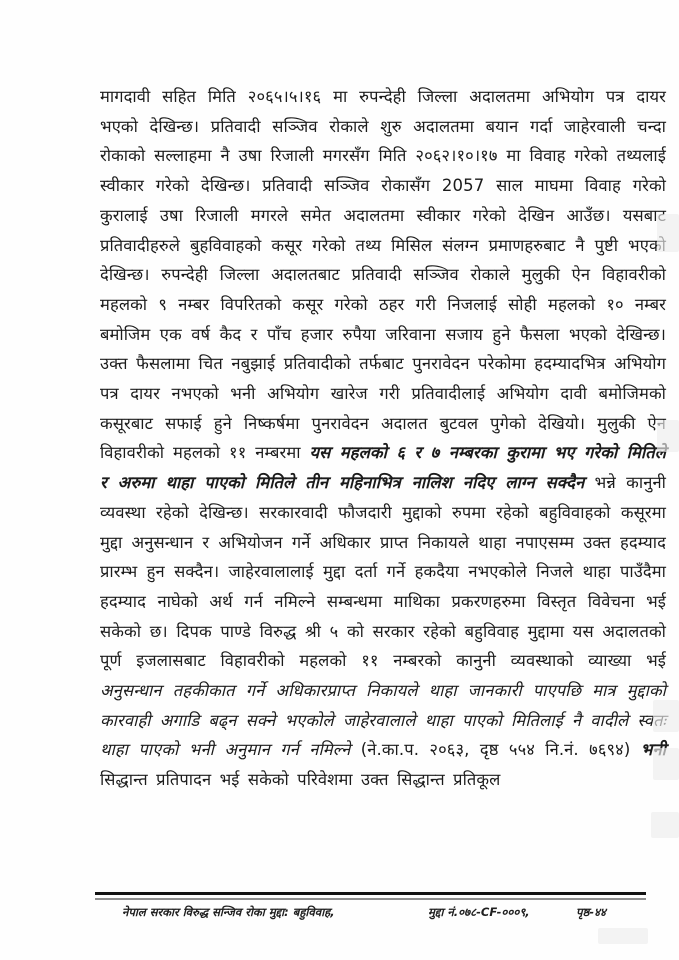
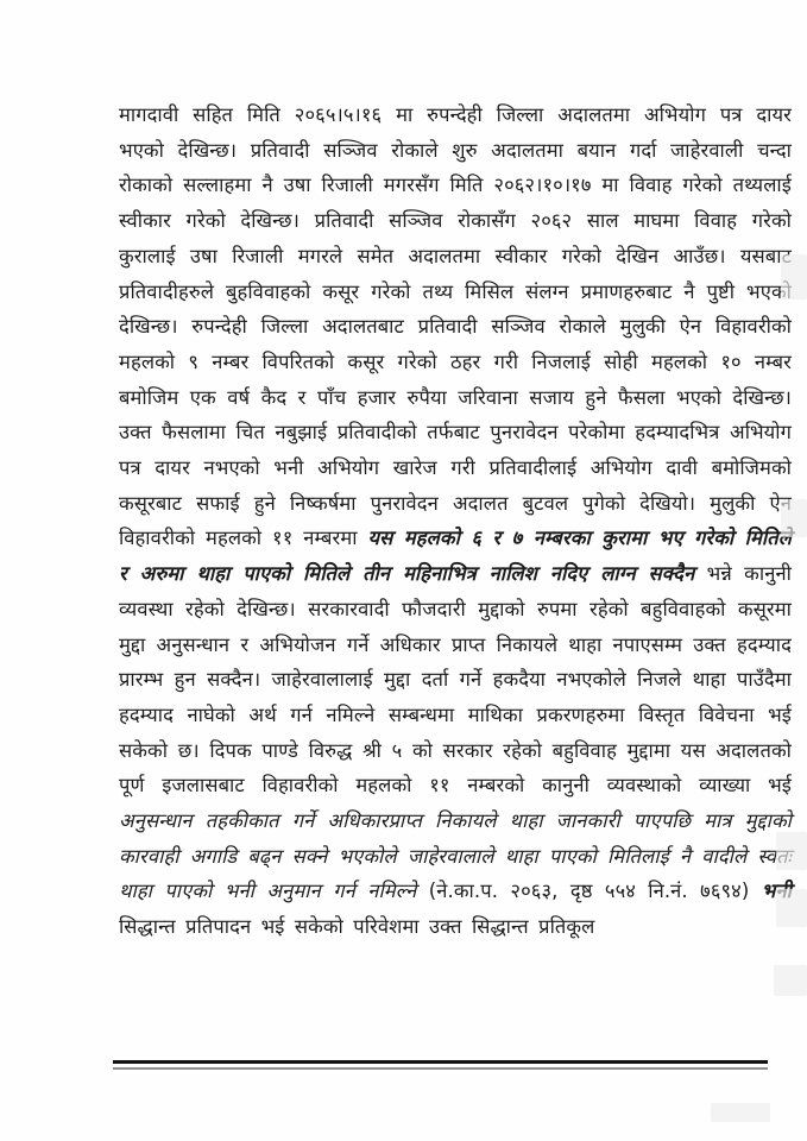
- मागदावी सहित मिति २०६५।५।१६ मा रुपन्देही जिल्ला अदालतमा अभियोग पत्र दायर भएको देखिन्छ। प्रतिवादी सञ्जिव रोकाले शुरु अदालतमा बयान गर्दा जाहेरवाली चन्दा रोकाको सल्लाहमा नै उषा रिजाली मगरसँग मिति २०६२।१०।१७ मा विवाह गरेको तथ्यलाई स्वीकार गरेको देखिन्छ। प्रतिवादी सञ्जिव रोकासँग 2057 साल माघमा विवाह गरेको कुरालाई उषा रिजाली मगरले समेत अदालतमा स्वीकार गरेको देखिन आउँछ। यसबाट प्रतिवादीहरुले बुहविवाहको कसूर गरेको तथ्य मिसिल संलग्न प्रमाणहरुबाट नै पुष्टी भएको देखिन्छ। रुपन्देही जिल्ला अदालतबाट प्रतिवादी सञ्जिव रोकाले मुलुकी ऐन विहावरीको महलको ९ नम्बर विपरितको कसूर गरेको ठहर गरी निजलाई सोही महलको १० नम्बर बमोजिम एक वर्ष कैद र पाँच हजार रुपैया जरिवाना सजाय हुने फैसला भएको देखिन्छ। उक्त फैसलामा चित नबुझाई प्रतिवादीको तर्फबाट पुनरावेदन परेकोमा हदम्यादभित्र अभियोग पत्र दायर नभएको भनी अभियोग खारेज गरी प्रतिवादीलाई अभियोग दावी बमोजिमको कसूरबाट सफाई हुने निष्कर्षमा पुनरावेदन अदालत बुटवल पुगेको देखियो। मुलुकी ऐन विहावरीको महलको ११ नम्बरमा यस महलको ६ र ७ नम्बरका कुरामा भए गरेको मितिले र अरुमा थाहा पाएको मितिले तीन महिनाभित्र नालिश नदिए लाग्न सक्दैन भन्ने कानुनी व्यवस्था रहेको देखिन्छ। सरकारवादी फौजदारी मुद्दाको रुपमा रहेको बहुविवाहको कसूरमा मुद्दा अनुसन्धान र अभियोजन गर्ने अधिकार प्राप्त निकायले थाहा नपाएसम्म उक्त हदम्याद प्रारम्भ हुन सक्दैन। जाहेरवालालाई मुद्दा दर्ता गर्ने हकदैया नभएकोले निजले थाहा पाउँदैमा हदम्याद नाघेको अर्थ गर्न नमिल्ने सम्बन्धमा माथिका प्रकरणहरुमा विस्तृत विवेचना भई सकेको छ। दिपक पाण्डे विरुद्ध श्री ५ को सरकार रहेको बहुविवाह मुद्दामा यस अदालतको पूर्ण इजलासबाट विहावरीको महलको ११ नम्बरको कानुनी व्यवस्थाको व्याख्या भई अनुसन्धान तहकीकात गर्ने अधिकारप्राप्त निकायले थाहा जानकारी पाएपछि मात्र मुद्दाको कारवाही अगाडि बढ्न सक्ने भएकोले जाहेरवालाले थाहा पाएको मितिलाई नै वादीले स्वतः थाहा पाएको भनी अनुमान गर्न नमिल्ने (ने.का.प. २०६३, दृष्ठ ५५४ नि.नं. ७६९४) भनी सिद्धान्त प्रतिपादन भई सकेको परिवेशमा उक्त सिद्धान्त प्रतिकूल
+ मागदावी सहित मिति २०६५।५।१६ मा रुपन्देही जिल्ला अदालतमा अभियोग पत्र दायर भएको देखिन्छ। प्रतिवादी सञ्जिव रोकाले शुरु अदालतमा बयान गर्दा जाहेरवाली चन्दा रोकाको सल्लाहमा नै उषा रिजाली मगरसँग मिति २०६२।१०।१७ मा विवाह गरेको तथ्यलाई स्वीकार गरेको देखिन्छ। प्रतिवादी सञ्जिव रोकासँग २०६२ साल माघमा विवाह गरेको कुरालाई उषा रिजाली मगरले समेत अदालतमा स्वीकार गरेको देखिन आउँछ। यसबाट प्रतिवादीहरुले बुहविवाहको कसूर गरेको तथ्य मिसिल संलग्न प्रमाणहरुबाट नै पुष्टी भएको देखिन्छ। रुपन्देही जिल्ला अदालतबाट प्रतिवादी सञ्जिव रोकाले मुलुकी ऐन विहावरीको महलको ९ नम्बर विपरितको कसूर गरेको ठहर गरी निजलाई सोही महलको १० नम्बर बमोजिम एक वर्ष कैद र पाँच हजार रुपैया जरिवाना सजाय हुने फैसला भएको देखिन्छ। उक्त फैसलामा चित नबुझाई प्रतिवादीको तर्फबाट पुनरावेदन परेकोमा हदम्यादभित्र अभियोग पत्र दायर नभएको भनी अभियोग खारेज गरी प्रतिवादीलाई अभियोग दावी बमोजिमको कसूरबाट सफाई हुने निष्कर्षमा पुनरावेदन अदालत बुटवल पुगेको देखियो। मुलुकी ऐन विहावरीको महलको ११ नम्बरमा यस महलको ६ र ७ नम्बरका कुरामा भए गरेको मितिले र अरुमा थाहा पाएको मितिले तीन महिनाभित्र नालिश नदिए लाग्न सक्दैन भन्ने कानुनी व्यवस्था रहेको देखिन्छ। सरकारवादी फौजदारी मुद्दाको रुपमा रहेको बहुविवाहको कसूरमा मुद्दा अनुसन्धान र अभियोजन गर्ने अधिकार प्राप्त निकायले थाहा नपाएसम्म उक्त हदम्याद प्रारम्भ हुन सक्दैन। जाहेरवालालाई मुद्दा दर्ता गर्ने हकदैया नभएकोले निजले थाहा पाउँदैमा हदम्याद नाघेको अर्थ गर्न नमिल्ने सम्बन्धमा माथिका प्रकरणहरुमा विस्तृत विवेचना भई सकेको छ। दिपक पाण्डे विरुद्ध श्री ५ को सरकार रहेको बहुविवाह मुद्दामा यस अदालतको पूर्ण इजलासबाट विहावरीको महलको ११ नम्बरको कानुनी व्यवस्थाको व्याख्या भई अनुसन्धान तहकीकात गर्ने अधिकारप्राप्त निकायले थाहा जानकारी पाएपछि मात्र मुद्दाको कारवाही अगाडि बढ्न सक्ने भएकोले जाहेरवालाले थाहा पाएको मितिलाई नै वादीले स्वतः थाहा पाएको भनी अनुमान गर्न नमिल्ने (ने.का.प. २०६३, दृष्ठ ५५४ नि.नं. ७६९४) भनी सिद्धान्त प्रतिपादन भई सकेको परिवेशमा उक्त सिद्धान्त प्रतिकूल
- नेपाल सरकार विरुद्ध सन्जिव रोका मुद्दा: बहुविवाह,
- मुद्दा नं.०७८-CF-०००९,
- पृष्ठ-४४
